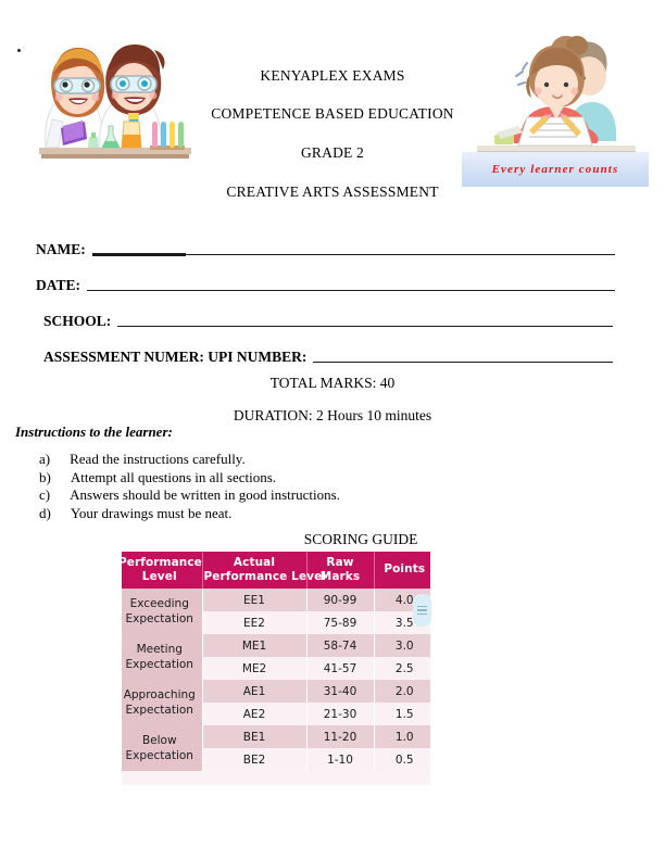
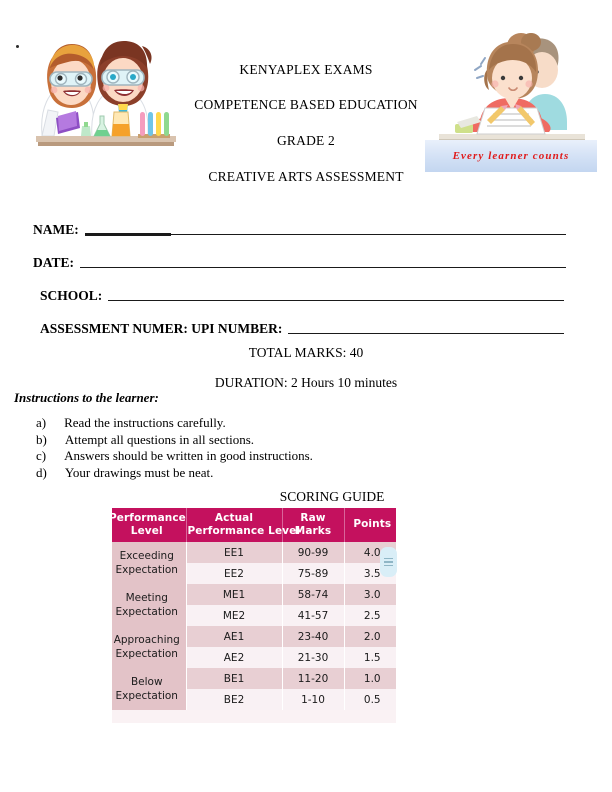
  Every learner counts
  KENYAPLEX EXAMS
  COMPETENCE BASED EDUCATION
  GRADE 2
  CREATIVE ARTS ASSESSMENT
  NAME:
  DATE:
  SCHOOL:
  ASSESSMENT NUMER: UPI NUMBER:
  TOTAL MARKS: 40
  DURATION: 2 Hours 10 minutes
  Instructions to the learner:
  a) Read the instructions carefully.
  b) Attempt all questions in all sections.
  c) Answers should be written in good instructions.
  d) Your drawings must be neat.
  SCORING GUIDE
  Performance Level	Actual Performance Leve	Raw Marks	Points
  Exceeding Expectation	EE1	90-99	4.0
  EE2	75-89	3.5
  Meeting Expectation	ME1	58-74	3.0
  ME2	41-57	2.5
- Approaching Expectation	AE1	31-40	2.0
+ Approaching Expectation	AE1	23-40	2.0
  AE2	21-30	1.5
  Below Expectation	BE1	11-20	1.0
  BE2	1-10	0.5
